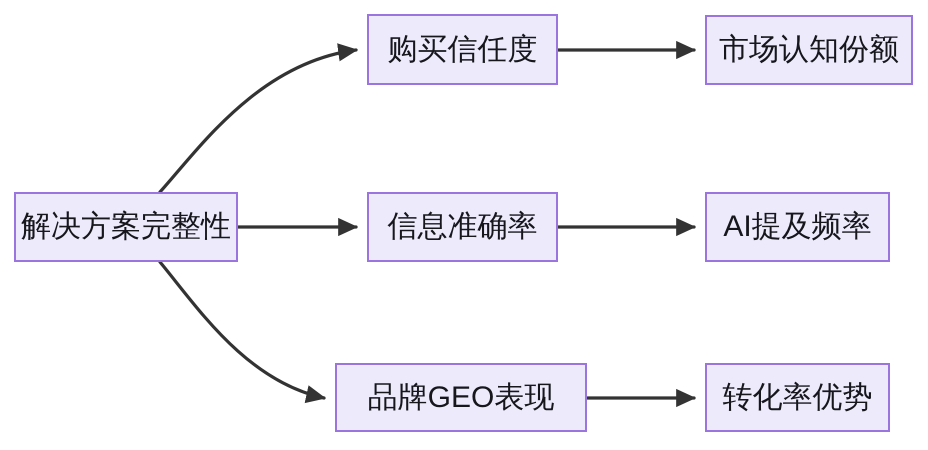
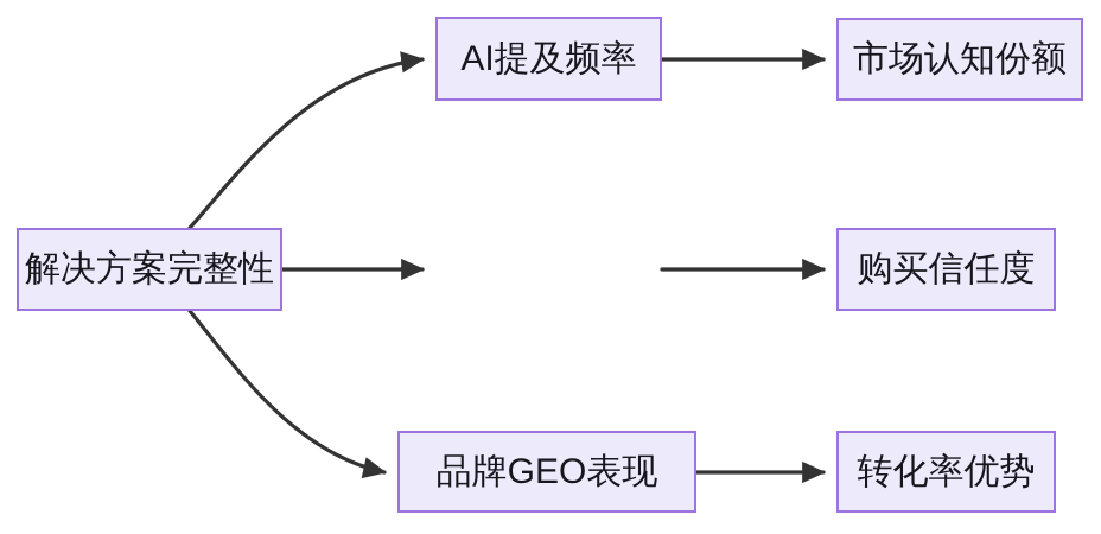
  解决方案完整性
- 购买信任度
+ AI提及频率
  市场认知份额
- 信息准确率
- AI提及频率
+ 购买信任度
  品牌GEO表现
  转化率优势
